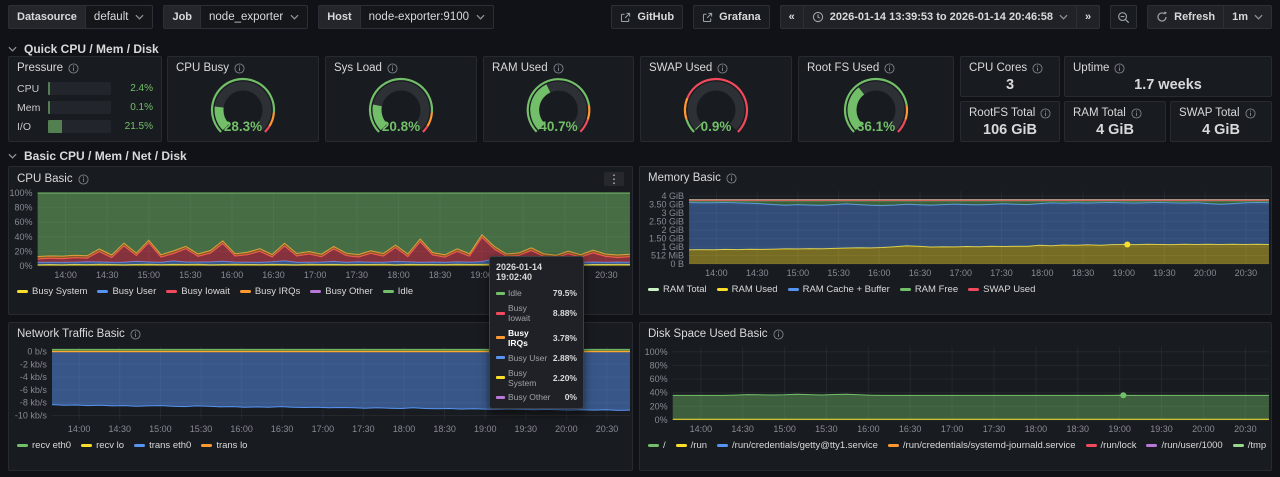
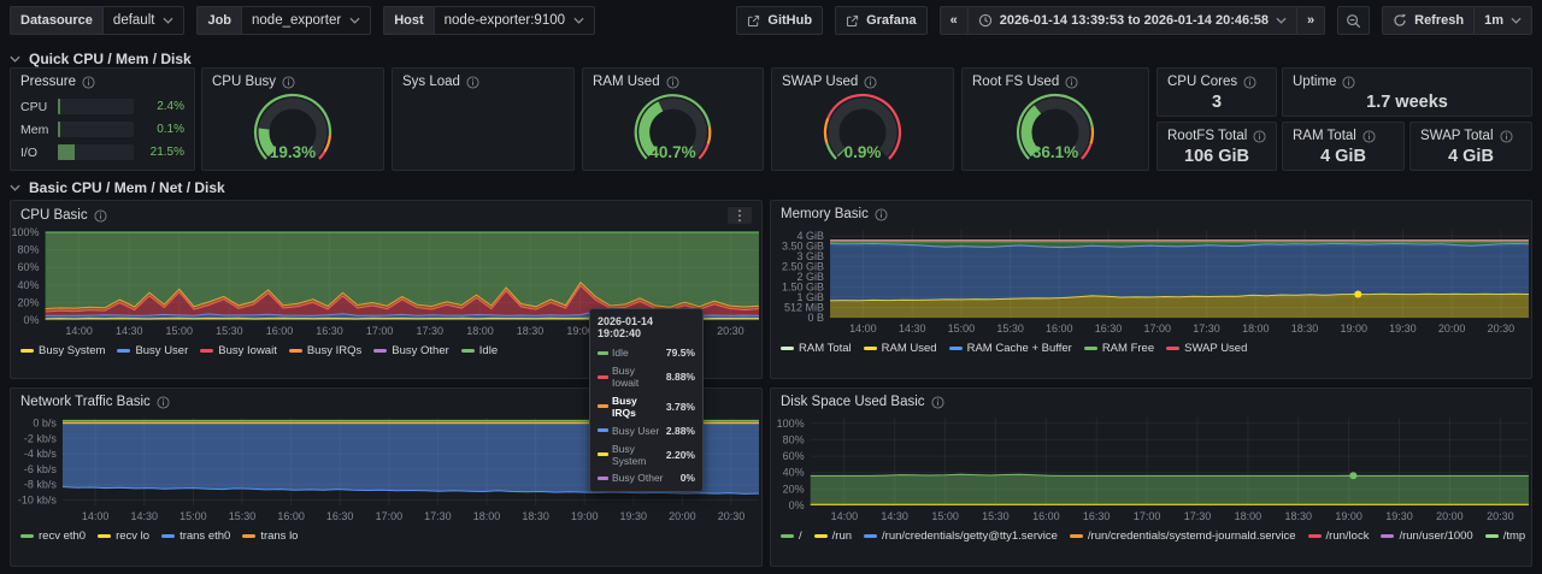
  Datasource
  default
  Job
  node_exporter
  Host
  node-exporter:9100
  GitHub
  Grafana
  «
  2026-01-14 13:39:53 to 2026-01-14 20:46:58
  »
  Refresh
  1m
  Quick CPU / Mem / Disk
  Basic CPU / Mem / Net / Disk
  Pressure
  CPU
  2.4%
  Mem
  0.1%
  I/O
  21.5%
  CPU Busy
- 28.3%
+ 19.3%
  Sys Load
- 20.8%
  RAM Used
  40.7%
  SWAP Used
  0.9%
  Root FS Used
  36.1%
  CPU Cores
  3
  Uptime
  1.7 weeks
  RootFS Total
  106 GiB
  RAM Total
  4 GiB
  SWAP Total
  4 GiB
  CPU Basic
  ⋮
  0%
  20%
  40%
  60%
  80%
  100%
  14:00
  14:30
  15:00
  15:30
  16:00
  16:30
  17:00
  17:30
  18:00
  18:30
  19:0
  20:30
  Busy System
  Busy User
  Busy Iowait
  Busy IRQs
  Busy Other
  Idle
  Memory Basic
  4 GiB
  3.50 GiB
  3 GiB
  2.50 GiB
  2 GiB
  1.50 GiB
  1 GiB
  512 MiB
  0 B
  14:00
  14:30
  15:00
  15:30
  16:00
  16:30
  17:00
  17:30
  18:00
  18:30
  19:00
  19:30
  20:00
  20:30
  RAM Total
  RAM Used
  RAM Cache + Buffer
  RAM Free
  SWAP Used
  Network Traffic Basic
  0 b/s
  -2 kb/s
  -4 kb/s
  -6 kb/s
  -8 kb/s
  -10 kb/s
  14:00
  14:30
  15:00
  15:30
  16:00
  16:30
  17:00
  17:30
  18:00
  18:30
  19:00
  19:30
  20:00
  20:30
  recv eth0
  recv lo
  trans eth0
  trans lo
  Disk Space Used Basic
  0%
  20%
  40%
  60%
  80%
  100%
  14:00
  14:30
  15:00
  15:30
  16:00
  16:30
  17:00
  17:30
  18:00
  18:30
  19:00
  19:30
  20:00
  20:30
  /
  /run
  /run/credentials/getty@tty1.service
  /run/credentials/systemd-journald.service
  /run/lock
  /run/user/1000
  /tmp
  2026-01-14 19:02:40
  Idle
  79.5%
  Busy Iowait
  8.88%
  Busy IRQs
  3.78%
  Busy User
  2.88%
  Busy System
  2.20%
  Busy Other
  0%
